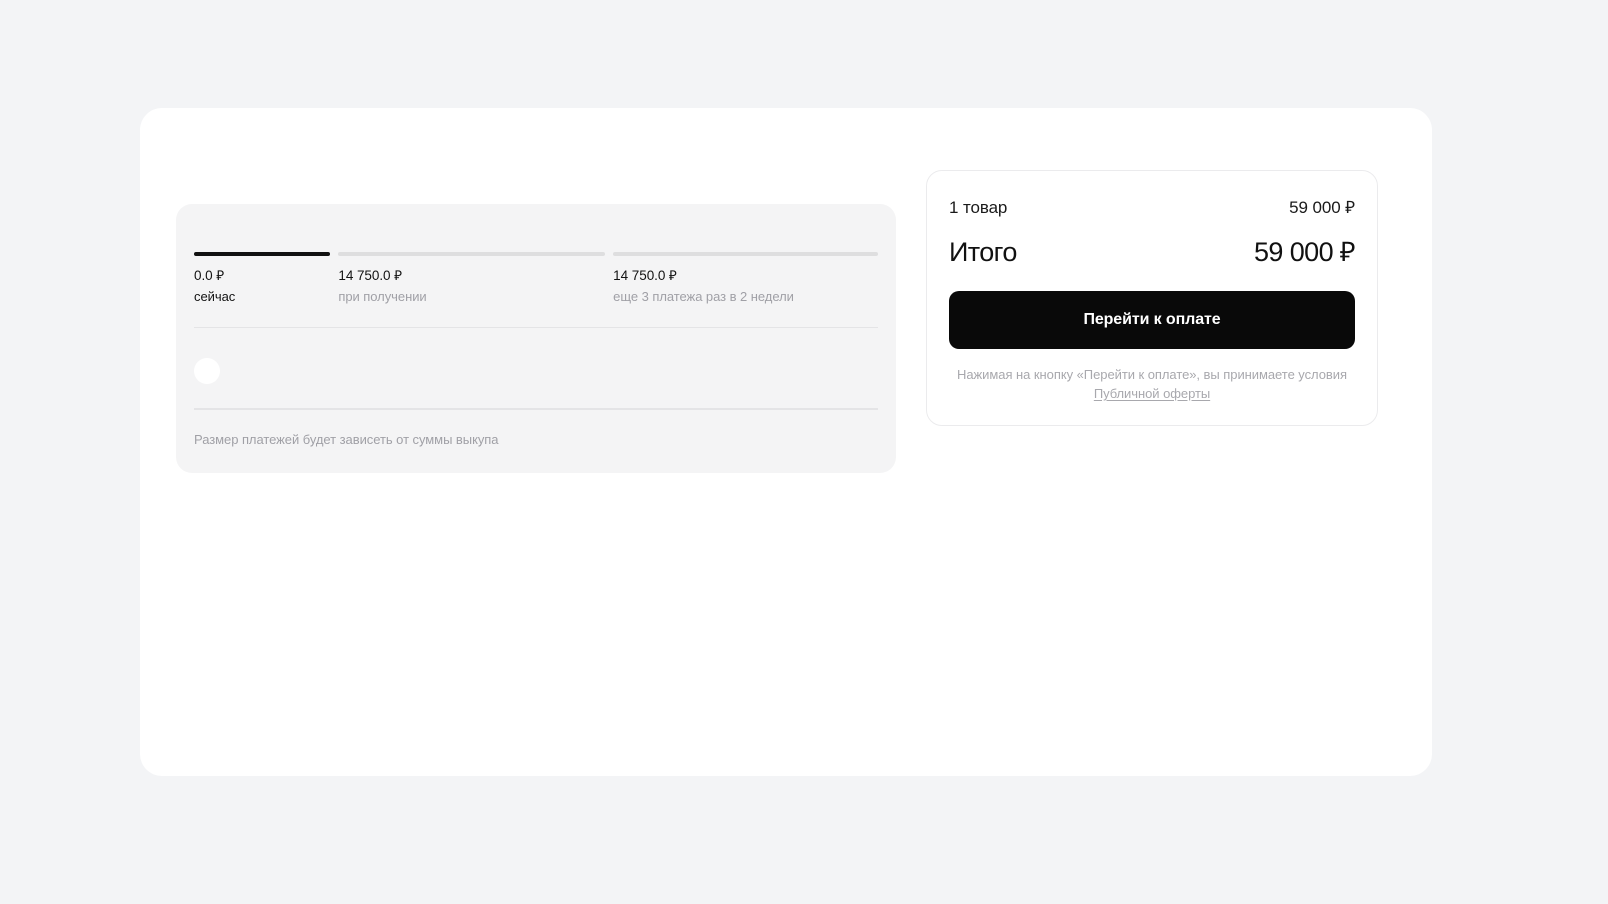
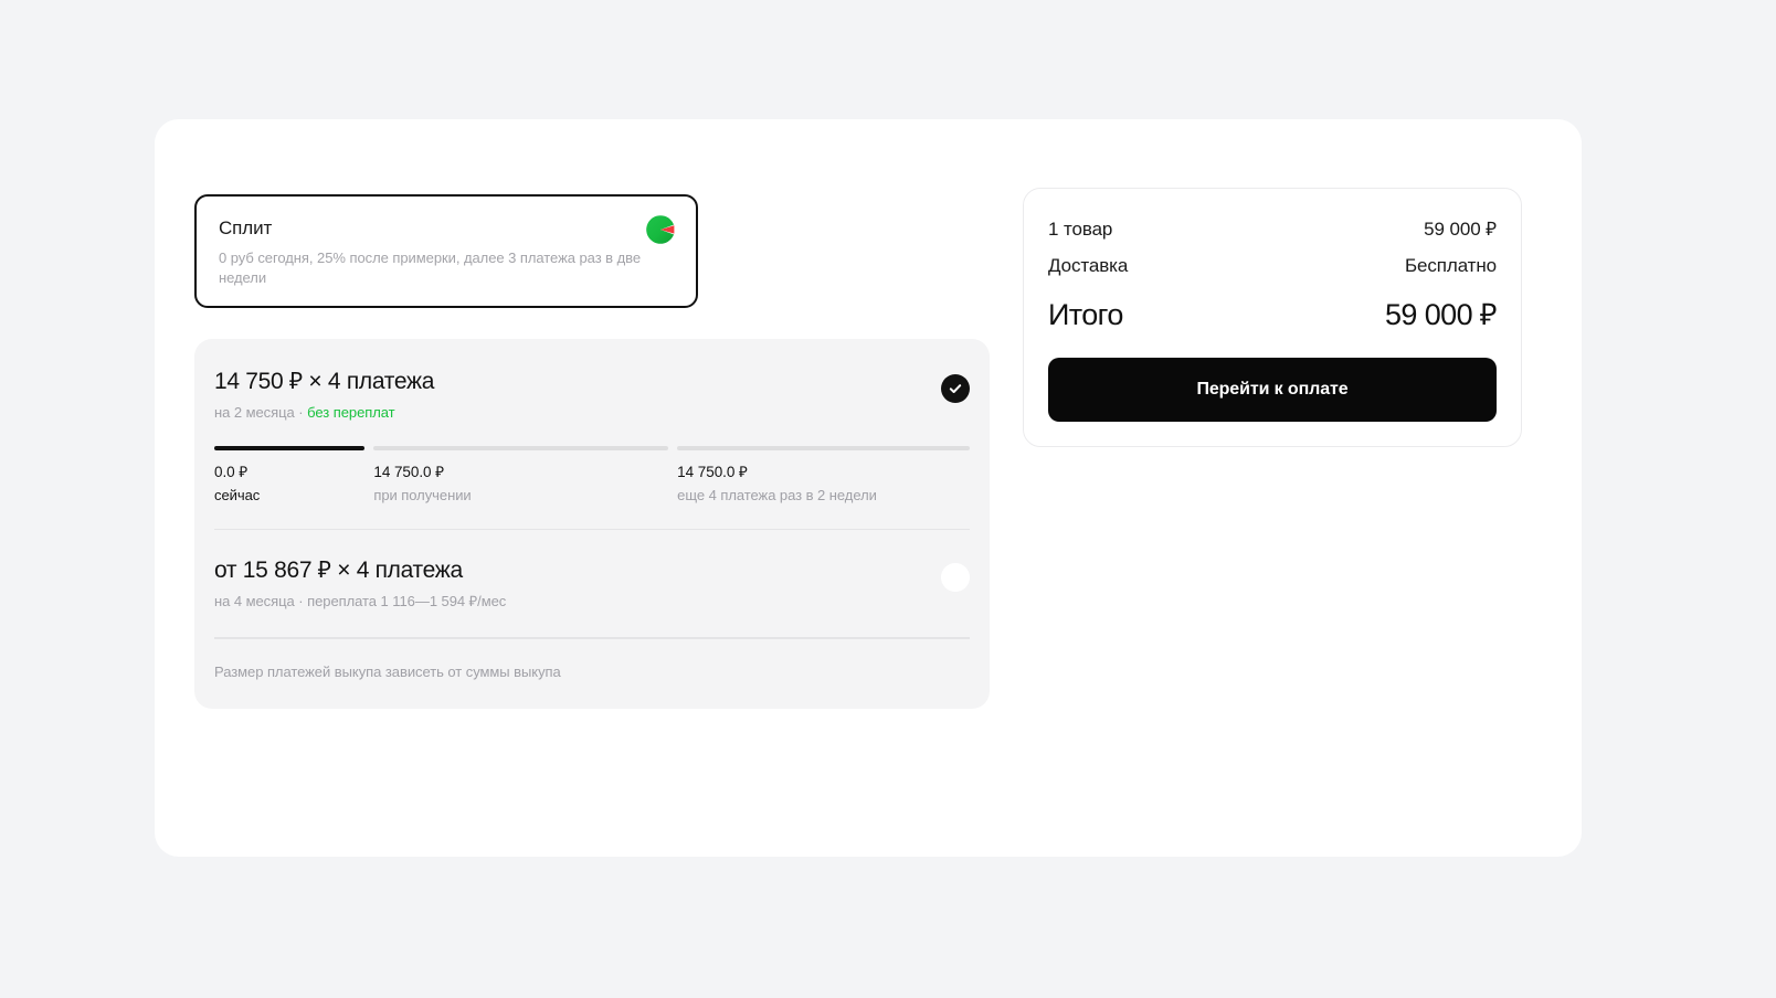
+ Сплит
+ 0 руб сегодня, 25% после примерки, далее 3 платежа раз в две недели
+ 14 750 ₽ × 4 платежа
+ на 2 месяца · без переплат
  0.0 ₽
  сейчас
  14 750.0 ₽
  при получении
  14 750.0 ₽
- еще 3 платежа раз в 2 недели
+ еще 4 платежа раз в 2 недели
+ от 15 867 ₽ × 4 платежа
+ на 4 месяца · переплата 1 116—1 594 ₽/мес
- Размер платежей будет зависеть от суммы выкупа
+ Размер платежей выкупа зависеть от суммы выкупа
  1 товар
  59 000 ₽
+ Доставка
+ Бесплатно
  Итого
  59 000 ₽
  Перейти к оплате
- Нажимая на кнопку «Перейти к оплате», вы принимаете условия Публичной оферты
